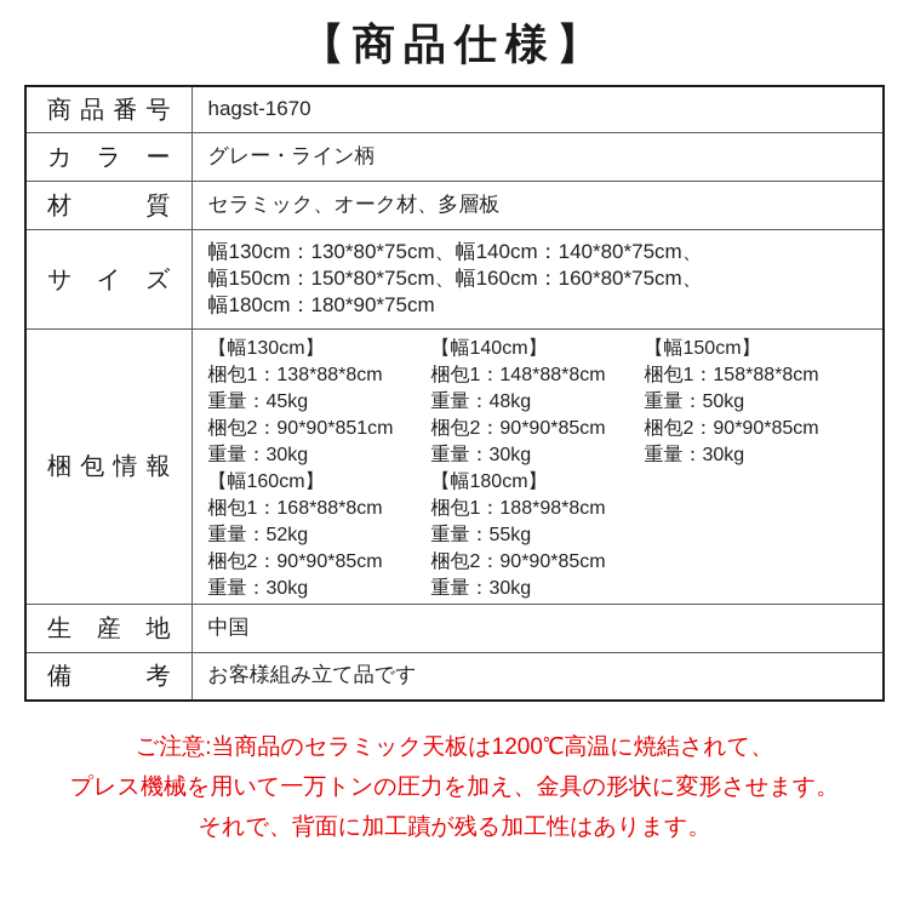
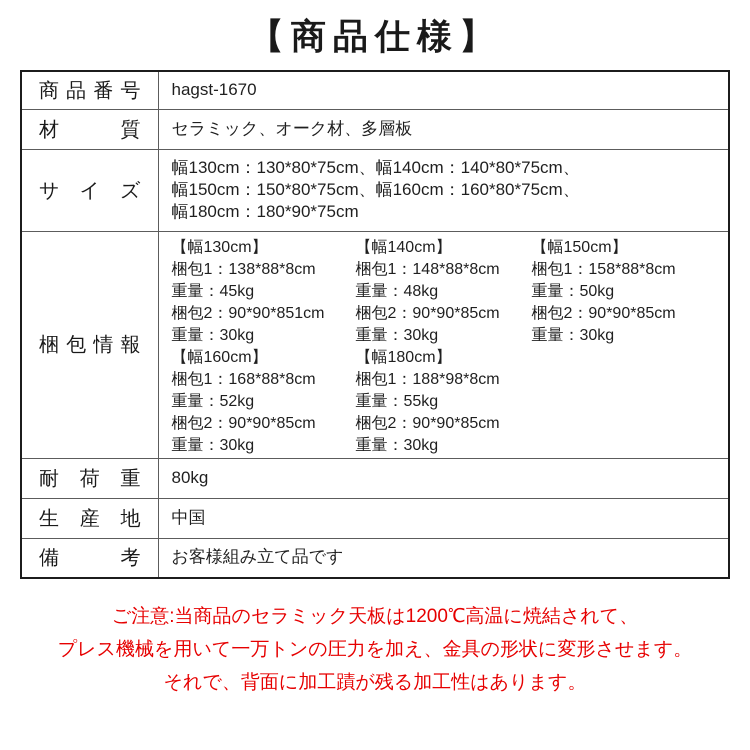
  【商品仕様】
  商品番号	hagst-1670
- カラー	グレー・ライン柄
  材質	セラミック、オーク材、多層板
  サイズ	幅130cm：130*80*75cm、幅140cm：140*80*75cm、 幅150cm：150*80*75cm、幅160cm：160*80*75cm、 幅180cm：180*90*75cm
  梱包情報	【幅130cm】 梱包1：138*88*8cm 重量：45kg 梱包2：90*90*851cm 重量：30kg 【幅140cm】 梱包1：148*88*8cm 重量：48kg 梱包2：90*90*85cm 重量：30kg 【幅150cm】 梱包1：158*88*8cm 重量：50kg 梱包2：90*90*85cm 重量：30kg 【幅160cm】 梱包1：168*88*8cm 重量：52kg 梱包2：90*90*85cm 重量：30kg 【幅180cm】 梱包1：188*98*8cm 重量：55kg 梱包2：90*90*85cm 重量：30kg
+ 耐荷重	80kg
  生産地	中国
  備考	お客様組み立て品です
  ご注意:当商品のセラミック天板は1200℃高温に焼結されて、
  プレス機械を用いて一万トンの圧力を加え、金具の形状に変形させます。
  それで、背面に加工蹟が残る加工性はあります。
